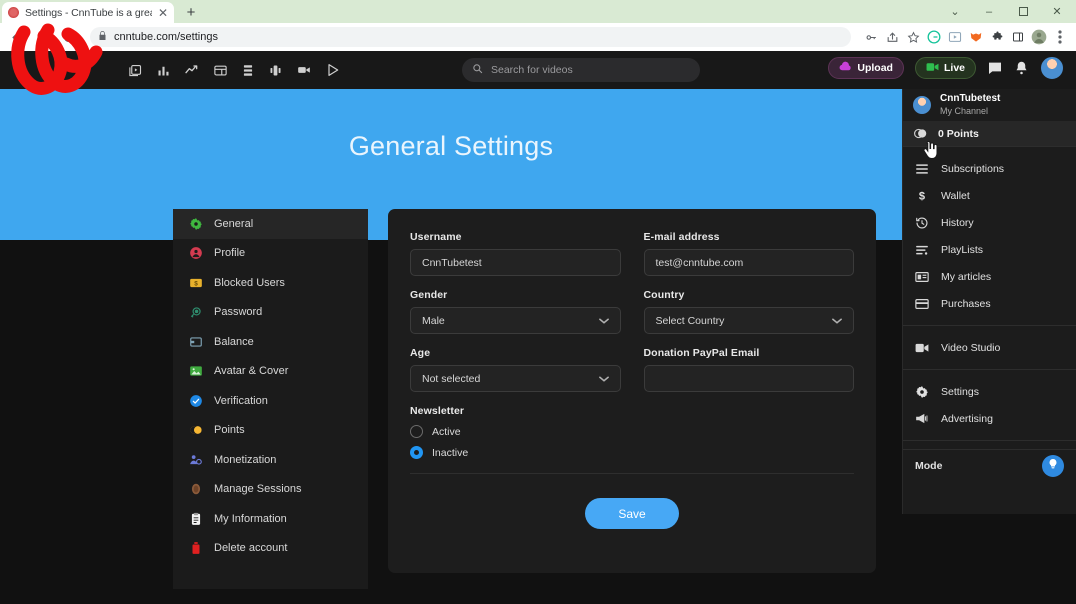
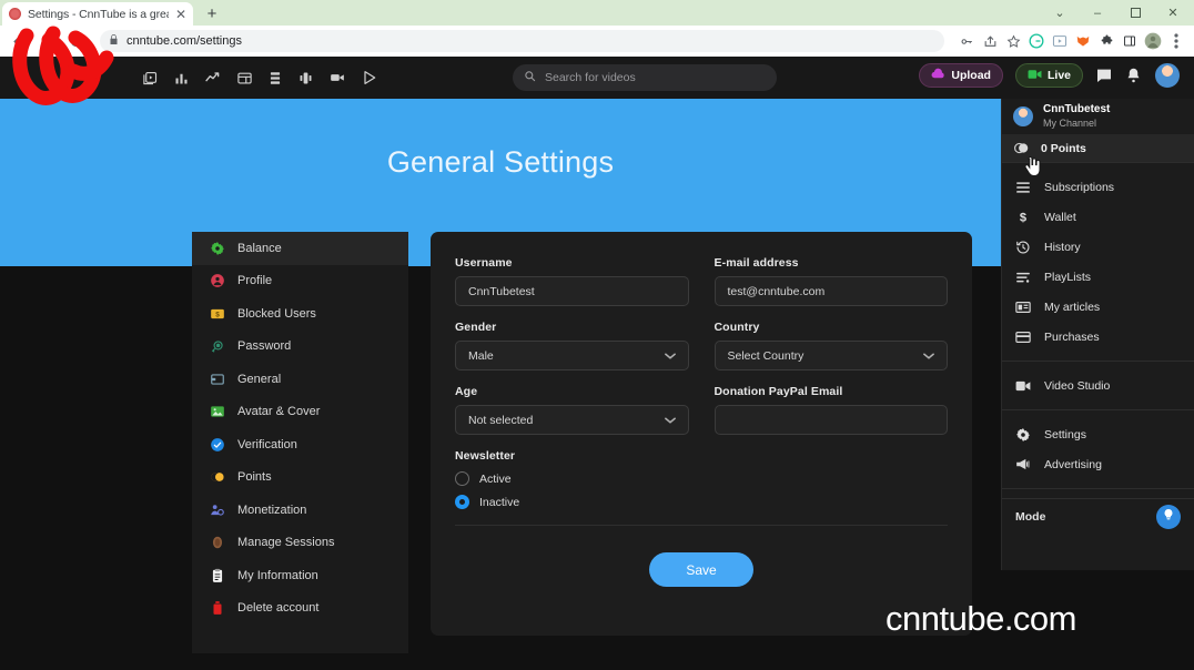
  Settings - CnnTube is a gre
  ✕
  +
  ⌄
  –
  ✕
  cnntube.com/settings
  Search for videos
  Upload
  Live
  General Settings
- General
+ Balance
  Profile
  Blocked Users
  Password
- Balance
+ General
  Avatar & Cover
  Verification
  Points
  Monetization
  Manage Sessions
  My Information
  Delete account
  Username
  CnnTubetest
  E-mail address
  test@cnntube.com
  Gender
  Male
  Country
  Select Country
  Age
  Not selected
  Donation PayPal Email
  Newsletter
  Active
  Inactive
  Save
  CnnTubetest
  My Channel
  0 Points
  Subscriptions
  $
  Wallet
  History
  PlayLists
  My articles
  Purchases
  Video Studio
  Settings
  Advertising
  Mode
+ cnntube.com
